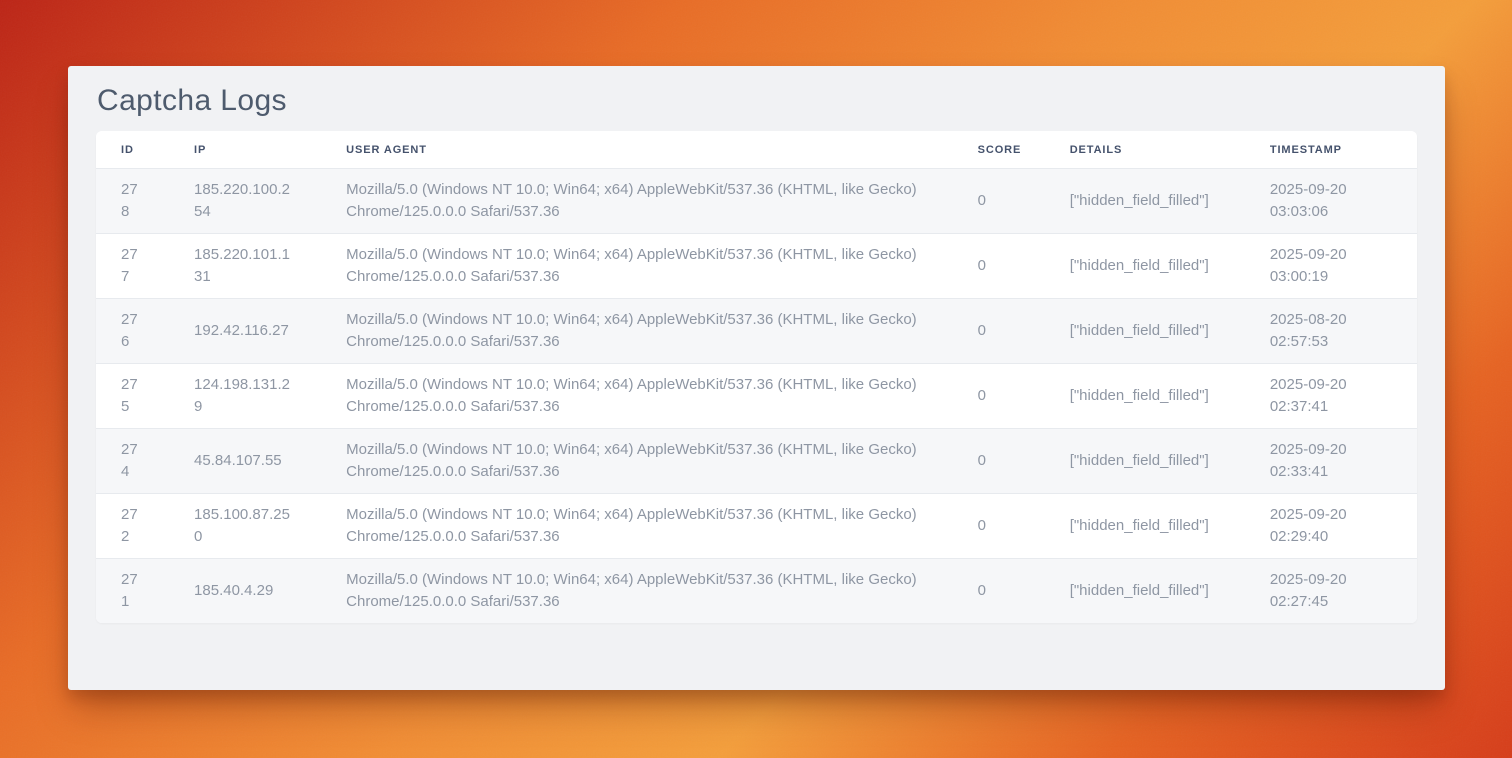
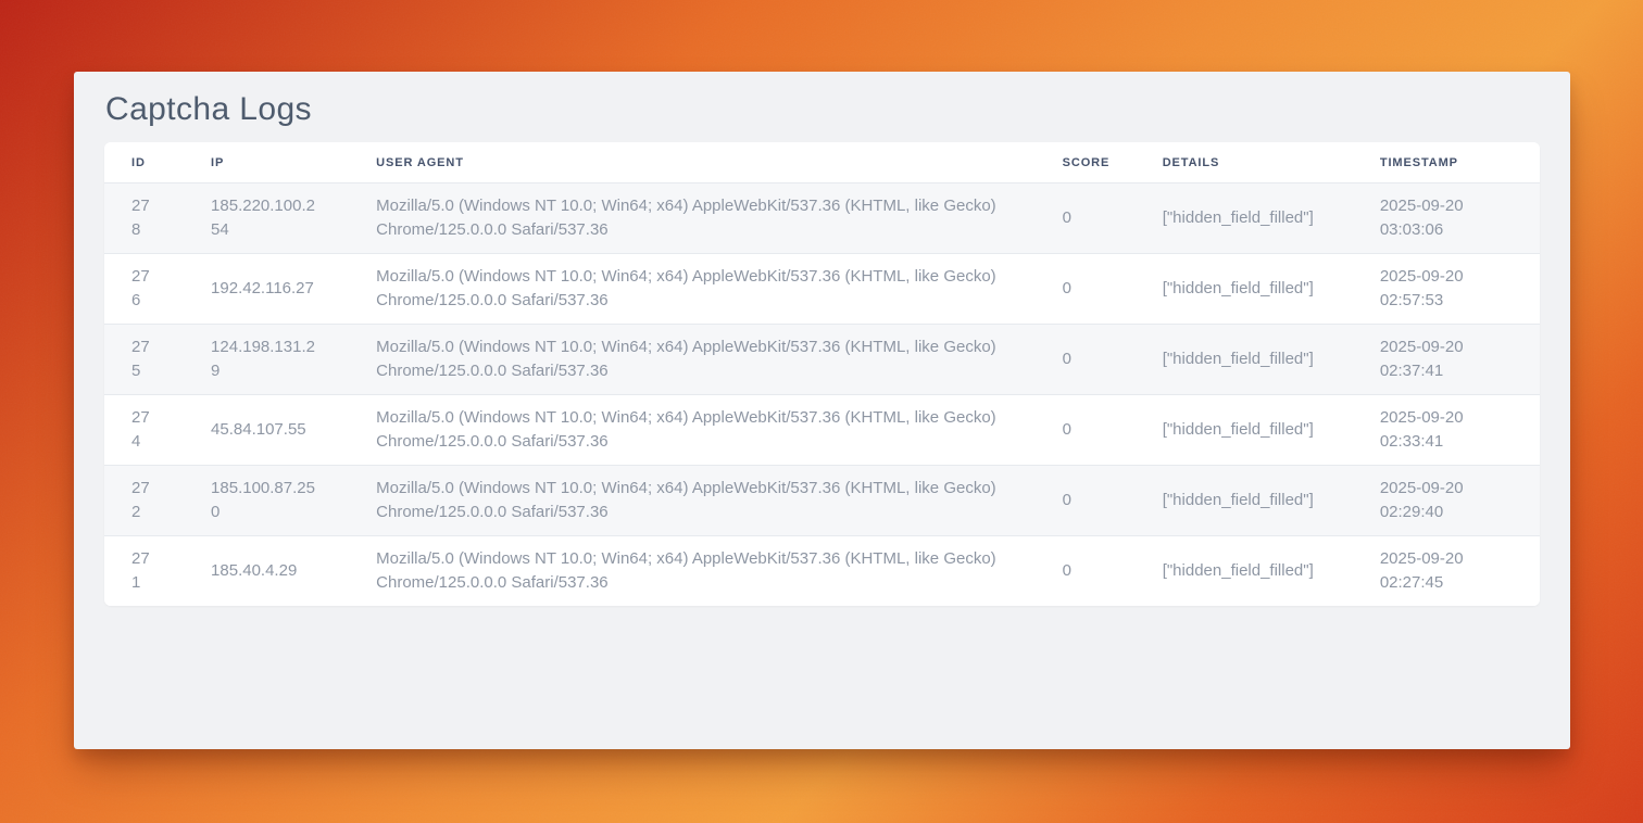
  Captcha Logs
  ID	IP	USER AGENT	SCORE	DETAILS	TIMESTAMP
  278	185.220.100.254	Mozilla/5.0 (Windows NT 10.0; Win64; x64) AppleWebKit/537.36 (KHTML, like Gecko) Chrome/125.0.0.0 Safari/537.36	0	["hidden_field_filled"]	2025-09-20 03:03:06
- 277	185.220.101.131	Mozilla/5.0 (Windows NT 10.0; Win64; x64) AppleWebKit/537.36 (KHTML, like Gecko) Chrome/125.0.0.0 Safari/537.36	0	["hidden_field_filled"]	2025-09-20 03:00:19
- 276	192.42.116.27	Mozilla/5.0 (Windows NT 10.0; Win64; x64) AppleWebKit/537.36 (KHTML, like Gecko) Chrome/125.0.0.0 Safari/537.36	0	["hidden_field_filled"]	2025-08-20 02:57:53
+ 276	192.42.116.27	Mozilla/5.0 (Windows NT 10.0; Win64; x64) AppleWebKit/537.36 (KHTML, like Gecko) Chrome/125.0.0.0 Safari/537.36	0	["hidden_field_filled"]	2025-09-20 02:57:53
  275	124.198.131.29	Mozilla/5.0 (Windows NT 10.0; Win64; x64) AppleWebKit/537.36 (KHTML, like Gecko) Chrome/125.0.0.0 Safari/537.36	0	["hidden_field_filled"]	2025-09-20 02:37:41
  274	45.84.107.55	Mozilla/5.0 (Windows NT 10.0; Win64; x64) AppleWebKit/537.36 (KHTML, like Gecko) Chrome/125.0.0.0 Safari/537.36	0	["hidden_field_filled"]	2025-09-20 02:33:41
  272	185.100.87.250	Mozilla/5.0 (Windows NT 10.0; Win64; x64) AppleWebKit/537.36 (KHTML, like Gecko) Chrome/125.0.0.0 Safari/537.36	0	["hidden_field_filled"]	2025-09-20 02:29:40
  271	185.40.4.29	Mozilla/5.0 (Windows NT 10.0; Win64; x64) AppleWebKit/537.36 (KHTML, like Gecko) Chrome/125.0.0.0 Safari/537.36	0	["hidden_field_filled"]	2025-09-20 02:27:45
